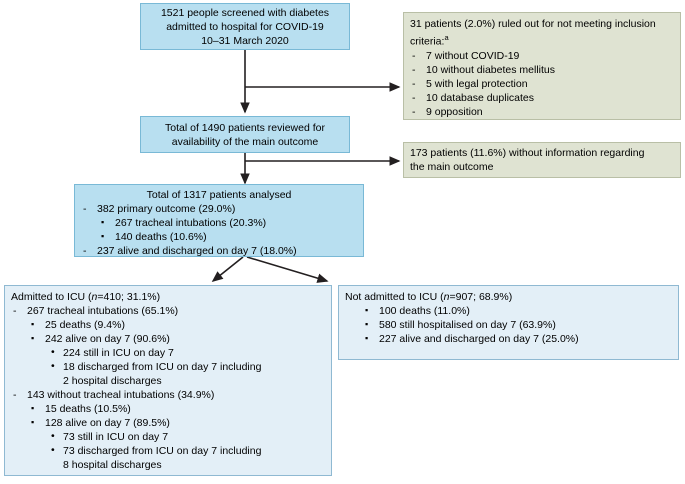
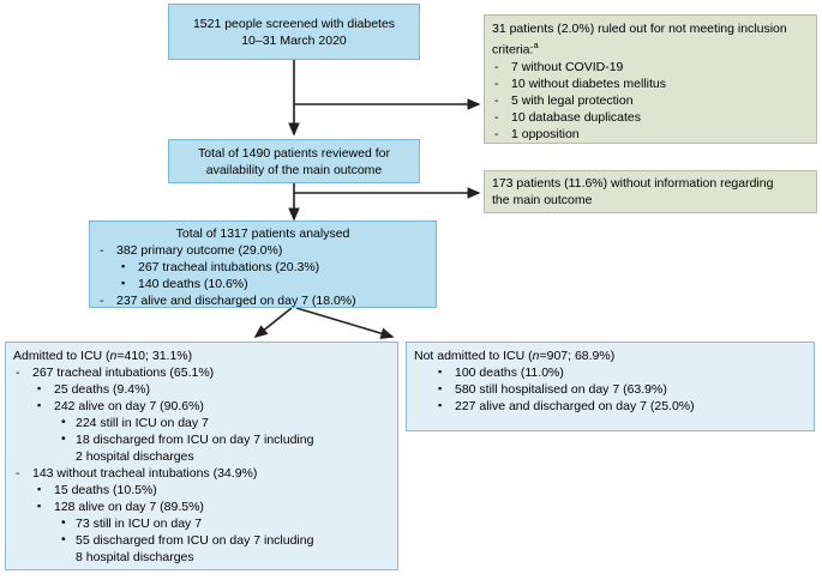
  1521 people screened with diabetes
- admitted to hospital for COVID-19
  10–31 March 2020
  31 patients (2.0%) ruled out for not meeting inclusion
  criteria:a
  -
  7 without COVID-19
  -
  10 without diabetes mellitus
  -
  5 with legal protection
  -
  10 database duplicates
  -
- 9 opposition
+ 1 opposition
  Total of 1490 patients reviewed for
  availability of the main outcome
  173 patients (11.6%) without information regarding
  the main outcome
  Total of 1317 patients analysed
  -
  382 primary outcome (29.0%)
  ▪
  267 tracheal intubations (20.3%)
  ▪
  140 deaths (10.6%)
  -
  237 alive and discharged on day 7 (18.0%)
  Admitted to ICU (n=410; 31.1%)
  -
  267 tracheal intubations (65.1%)
  ▪
  25 deaths (9.4%)
  ▪
  242 alive on day 7 (90.6%)
  •
  224 still in ICU on day 7
  •
  18 discharged from ICU on day 7 including
  2 hospital discharges
  -
  143 without tracheal intubations (34.9%)
  ▪
  15 deaths (10.5%)
  ▪
  128 alive on day 7 (89.5%)
  •
  73 still in ICU on day 7
  •
- 73 discharged from ICU on day 7 including
+ 55 discharged from ICU on day 7 including
  8 hospital discharges
  Not admitted to ICU (n=907; 68.9%)
  ▪
  100 deaths (11.0%)
  ▪
  580 still hospitalised on day 7 (63.9%)
  ▪
  227 alive and discharged on day 7 (25.0%)
